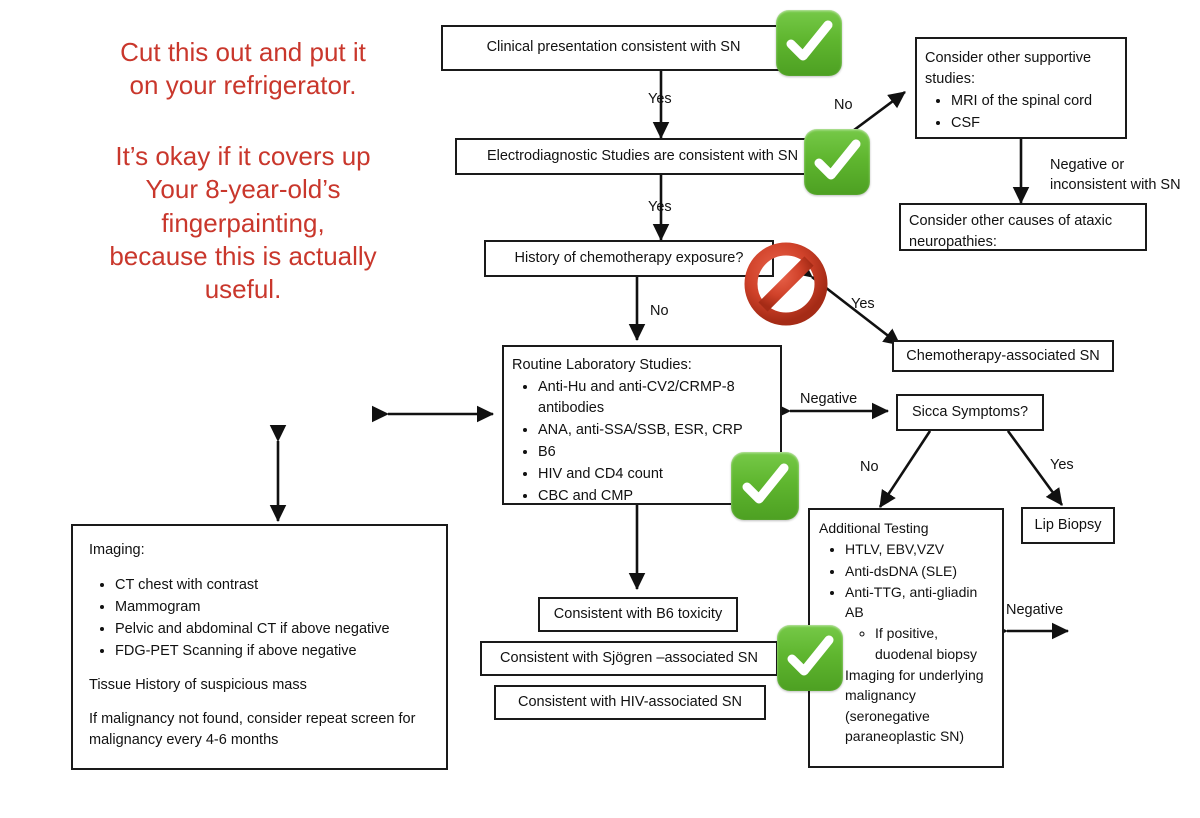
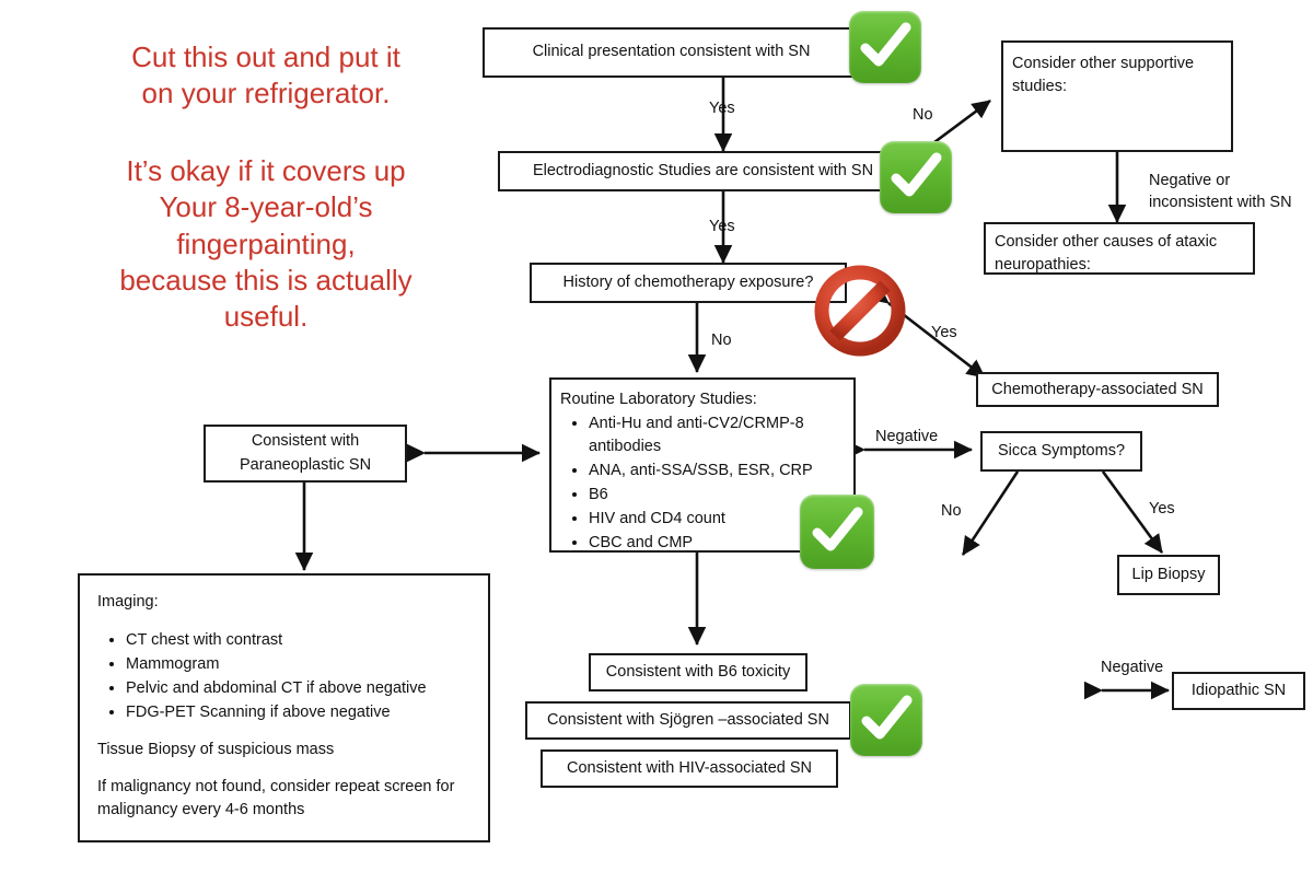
  Cut this out and put it
  on your refrigerator.
  It’s okay if it covers up
  Your 8-year-old’s
  fingerpainting,
  because this is actually
  useful.
  Clinical presentation consistent with SN
  Electrodiagnostic Studies are consistent with SN
  History of chemotherapy exposure?
  Consider other supportive studies:
- MRI of the spinal cord
- CSF
  Consider other causes of ataxic neuropathies:
  Chemotherapy-associated SN
  Routine Laboratory Studies:
  Anti-Hu and anti-CV2/CRMP-8 antibodies
  ANA, anti-SSA/SSB, ESR, CRP
  B6
  HIV and CD4 count
  CBC and CMP
+ Consistent with
+ Paraneoplastic SN
  Imaging:
  CT chest with contrast
  Mammogram
  Pelvic and abdominal CT if above negative
  FDG-PET Scanning if above negative
- Tissue History of suspicious mass
+ Tissue Biopsy of suspicious mass
  If malignancy not found, consider repeat screen for malignancy every 4-6 months
  Sicca Symptoms?
  Lip Biopsy
- Additional Testing
- HTLV, EBV,VZV
- Anti-dsDNA (SLE)
- Anti-TTG, anti-gliadin AB
- If positive, duodenal biopsy
- Imaging for underlying malignancy (seronegative paraneoplastic SN)
  Consistent with B6 toxicity
  Consistent with Sjögren –associated SN
  Consistent with HIV-associated SN
+ Idiopathic SN
  Yes
  No
  Yes
  Negative or
  inconsistent with SN
  Yes
  No
  Negative
  No
  Yes
  Negative
